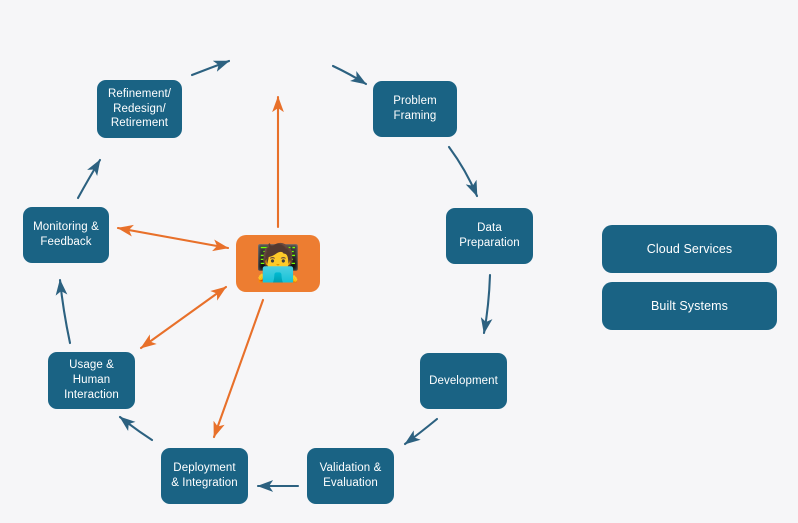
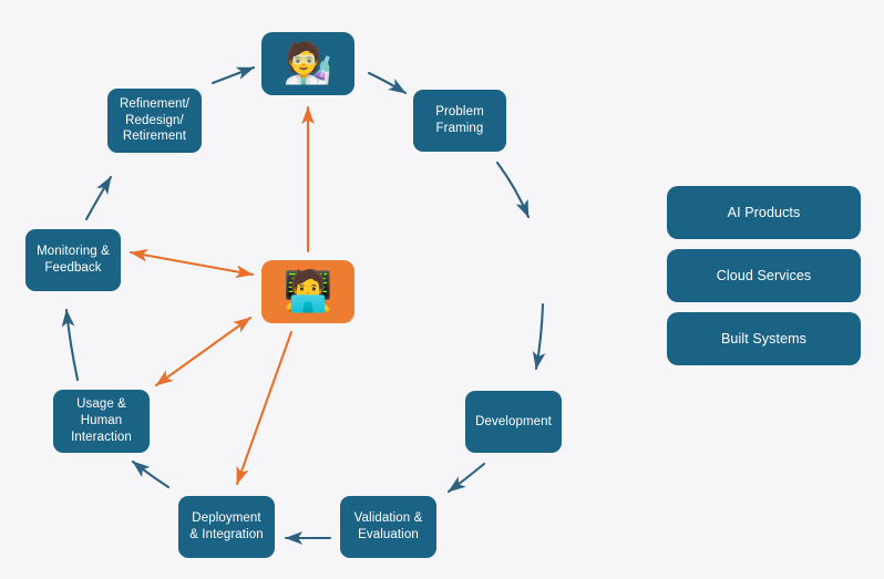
+ 🧑‍🔬
  Problem
  Framing
- Data
- Preparation
  Development
  Validation &
  Evaluation
  Deployment
  & Integration
  Usage & Human
  Interaction
  Monitoring &
  Feedback
  Refinement/
  Redesign/
  Retirement
  🧑‍💻
+ AI Products
  Cloud Services
  Built Systems
